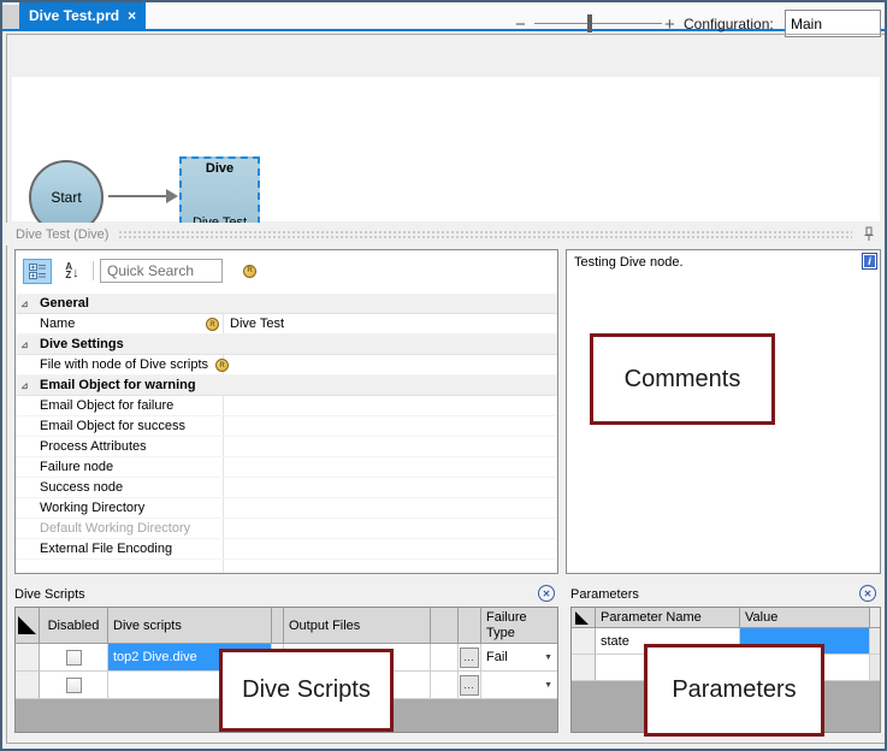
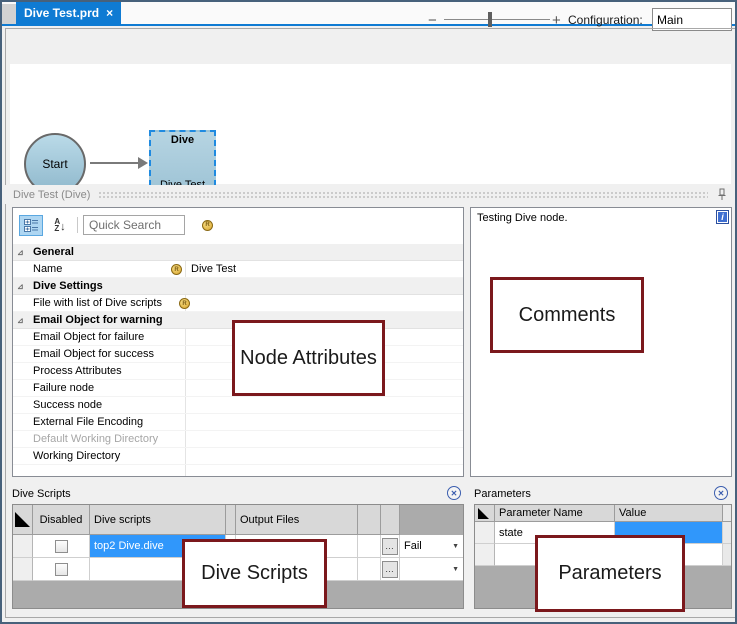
  Dive Test.prd
  ×
  −
  +
  Configuration:
  Main
  Start
  Dive
  Dive Test (Dive)
  A
  Z
  ↓
  Quick Search
  ⊿
  General
  Name
  Dive Test
  ⊿
  Dive Settings
- File with node of Dive scripts
+ File with list of Dive scripts
  ⊿
  Email Object for warning
  Email Object for failure
  Email Object for success
  Process Attributes
  Failure node
  Success node
- Working Directory
+ External File Encoding
  Default Working Directory
- External File Encoding
+ Working Directory
  Testing Dive node.
  i
  Dive Scripts
  ✕
  Disabled
  Dive scripts
  Output Files
- Failure Type
  top2 Dive.dive
  …
  Fail
  …
  Parameters
  ✕
  Parameter Name
  Value
  state
+ Node Attributes
  Comments
  Dive Scripts
  Parameters
